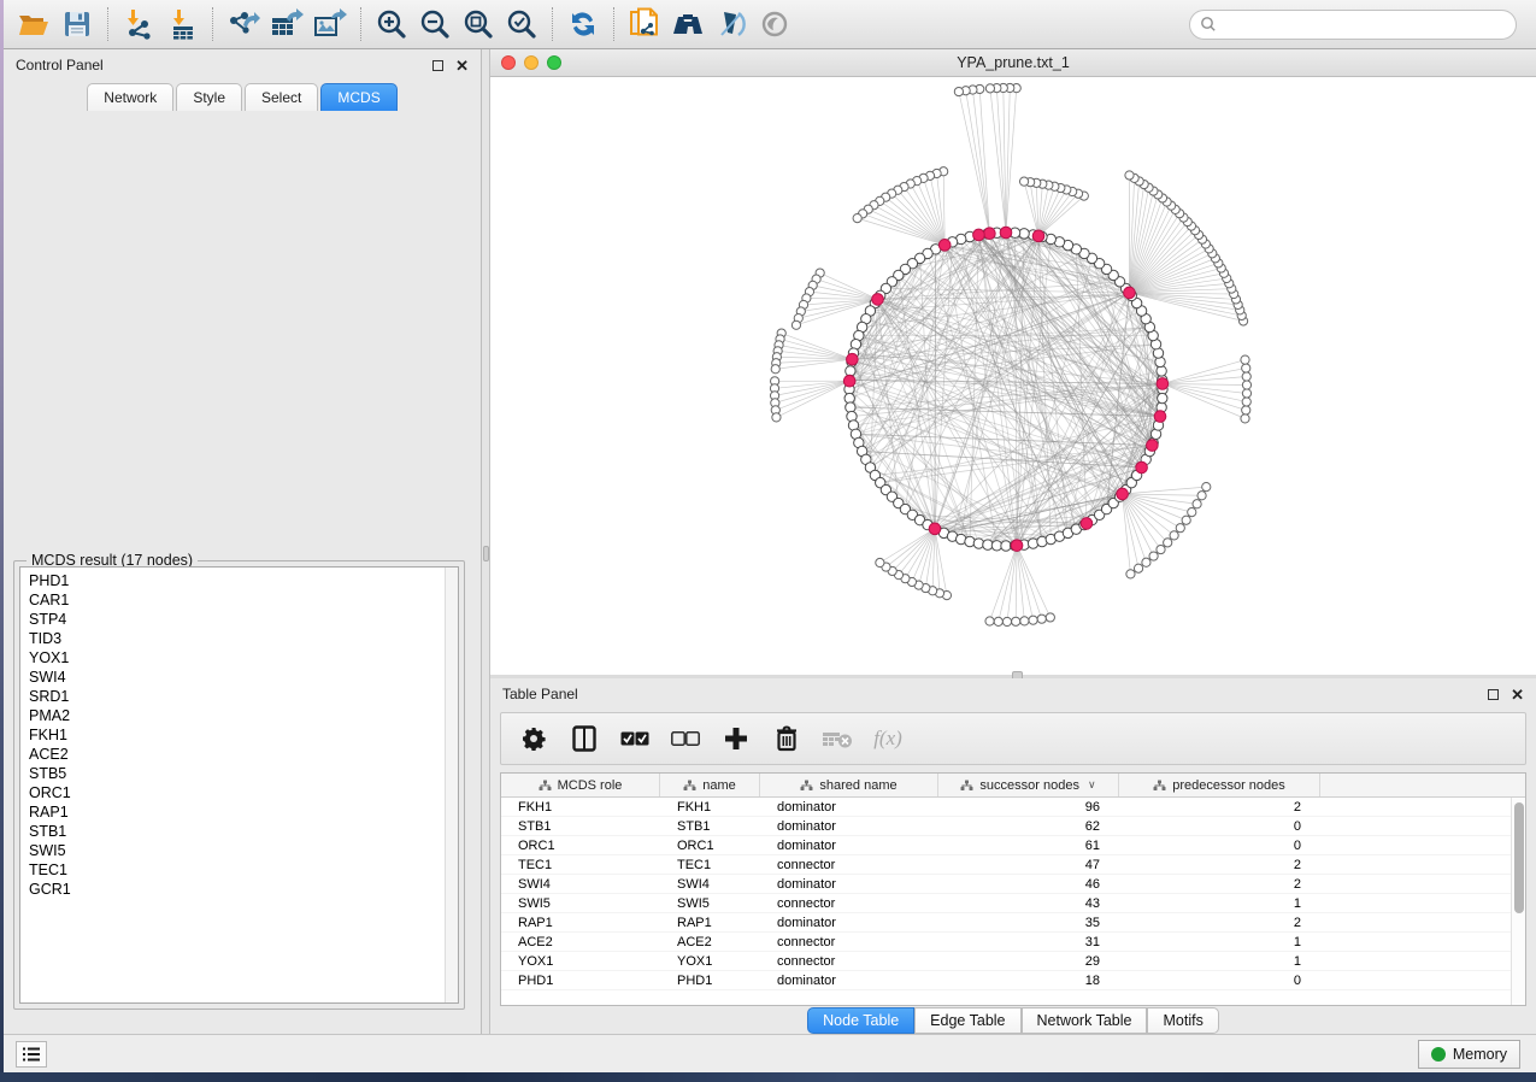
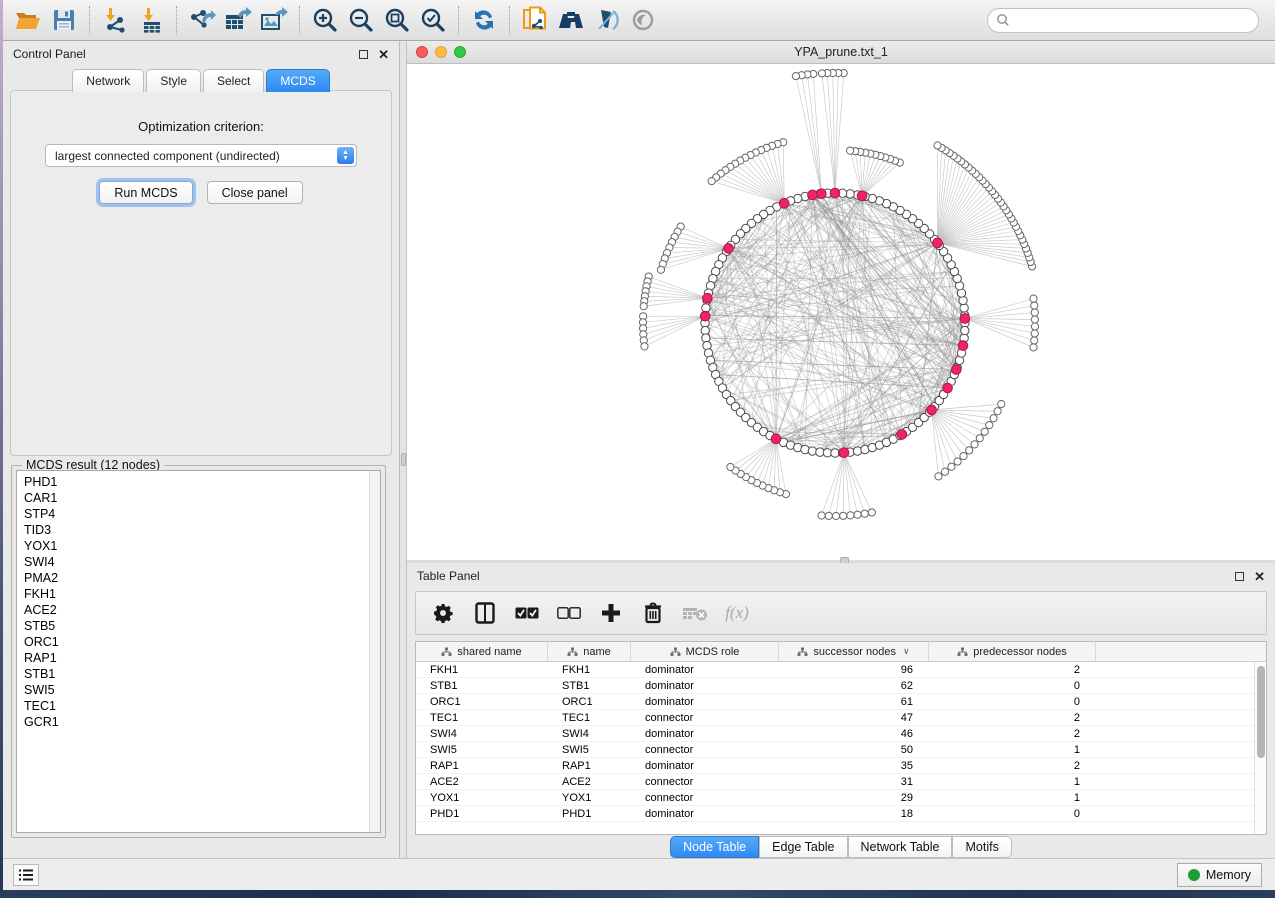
  Control Panel
  ✕
  Network
  Style
  Select
  MCDS
+ Optimization criterion:
+ largest connected component (undirected)
+ Run MCDS
+ Close panel
- MCDS result (17 nodes)
+ MCDS result (12 nodes)
  PHD1
  CAR1
  STP4
  TID3
  YOX1
  SWI4
- SRD1
  PMA2
  FKH1
  ACE2
  STB5
  ORC1
  RAP1
  STB1
  SWI5
  TEC1
  GCR1
  YPA_prune.txt_1
  Table Panel
  ✕
  f(x)
- MCDS role
+ shared name
  name
- shared name
+ MCDS role
  successor nodes
  ∨
  predecessor nodes
  FKH1
  FKH1
  dominator
  96
  2
  STB1
  STB1
  dominator
  62
  0
  ORC1
  ORC1
  dominator
  61
  0
  TEC1
  TEC1
  connector
  47
  2
  SWI4
  SWI4
  dominator
  46
  2
  SWI5
  SWI5
  connector
- 43
+ 50
  1
  RAP1
  RAP1
  dominator
  35
  2
  ACE2
  ACE2
  connector
  31
  1
  YOX1
  YOX1
  connector
  29
  1
  PHD1
  PHD1
  dominator
  18
  0
  Node Table
  Edge Table
  Network Table
  Motifs
  Memory
